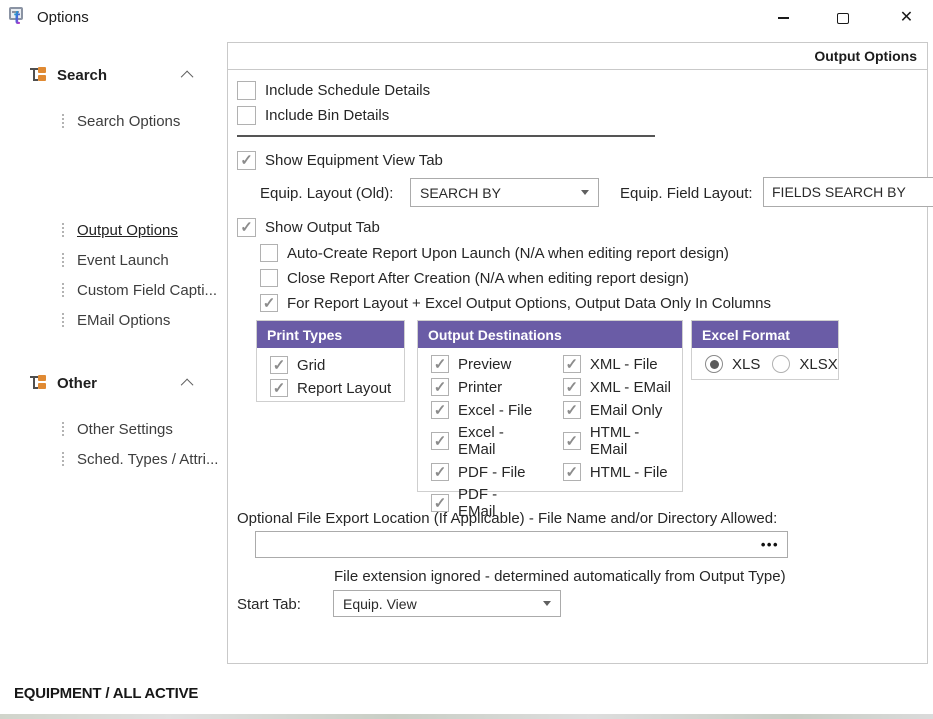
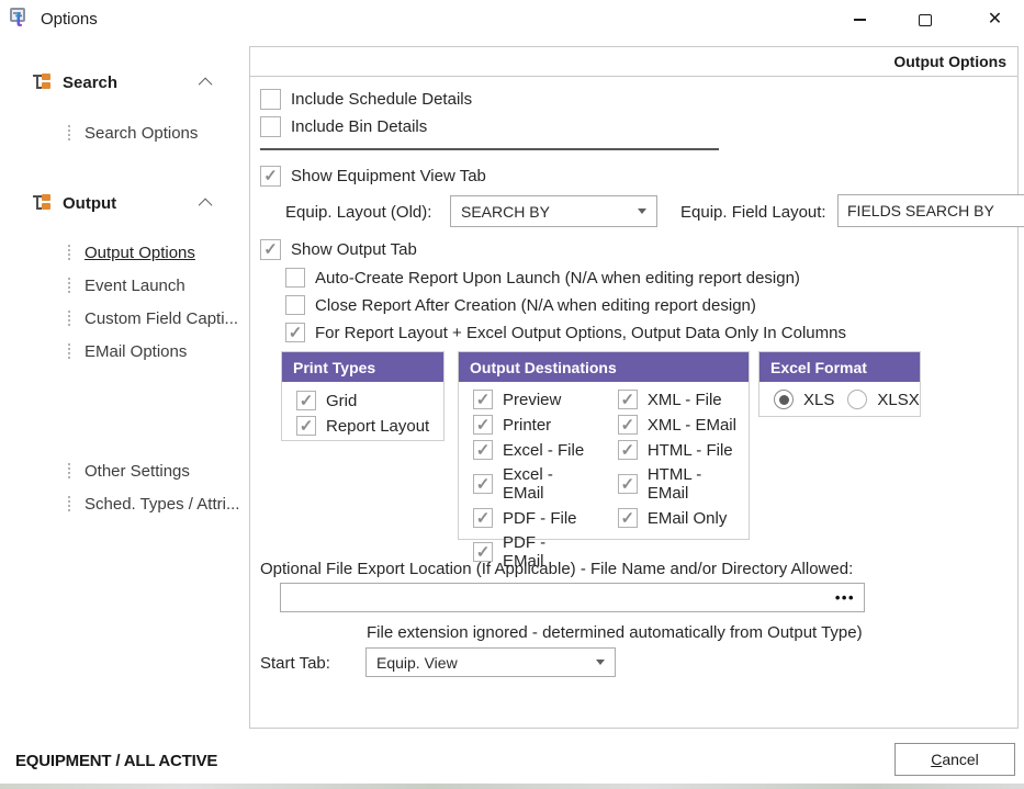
  t
  Options
  ✕
  Search
  Search Options
+ Output
  Output Options
  Event Launch
  Custom Field Capti...
  EMail Options
- Other
  Other Settings
  Sched. Types / Attri...
  Output Options
  Include Schedule Details
  Include Bin Details
  ✓
  Show Equipment View Tab
  Equip. Layout (Old):
  SEARCH BY
  Equip. Field Layout:
  FIELDS SEARCH BY
  ✓
  Show Output Tab
  Auto-Create Report Upon Launch (N/A when editing report design)
  Close Report After Creation (N/A when editing report design)
  ✓
  For Report Layout + Excel Output Options, Output Data Only In Columns
  Print Types
  ✓
  Grid
  ✓
  Report Layout
  Output Destinations
  ✓
  Preview
  ✓
  Printer
  ✓
  Excel - File
  ✓
  Excel - EMail
  ✓
  PDF - File
  ✓
  PDF - EMail
  ✓
  XML - File
  ✓
  XML - EMail
  ✓
- EMail Only
+ HTML - File
  ✓
  HTML - EMail
  ✓
- HTML - File
+ EMail Only
  Excel Format
  XLS
  XLSX
  Optional File Export Location (If Applicable) - File Name and/or Directory Allowed:
  •••
  File extension ignored - determined automatically from Output Type)
  Start Tab:
  Equip. View
  EQUIPMENT / ALL ACTIVE
+ C
+ ancel
